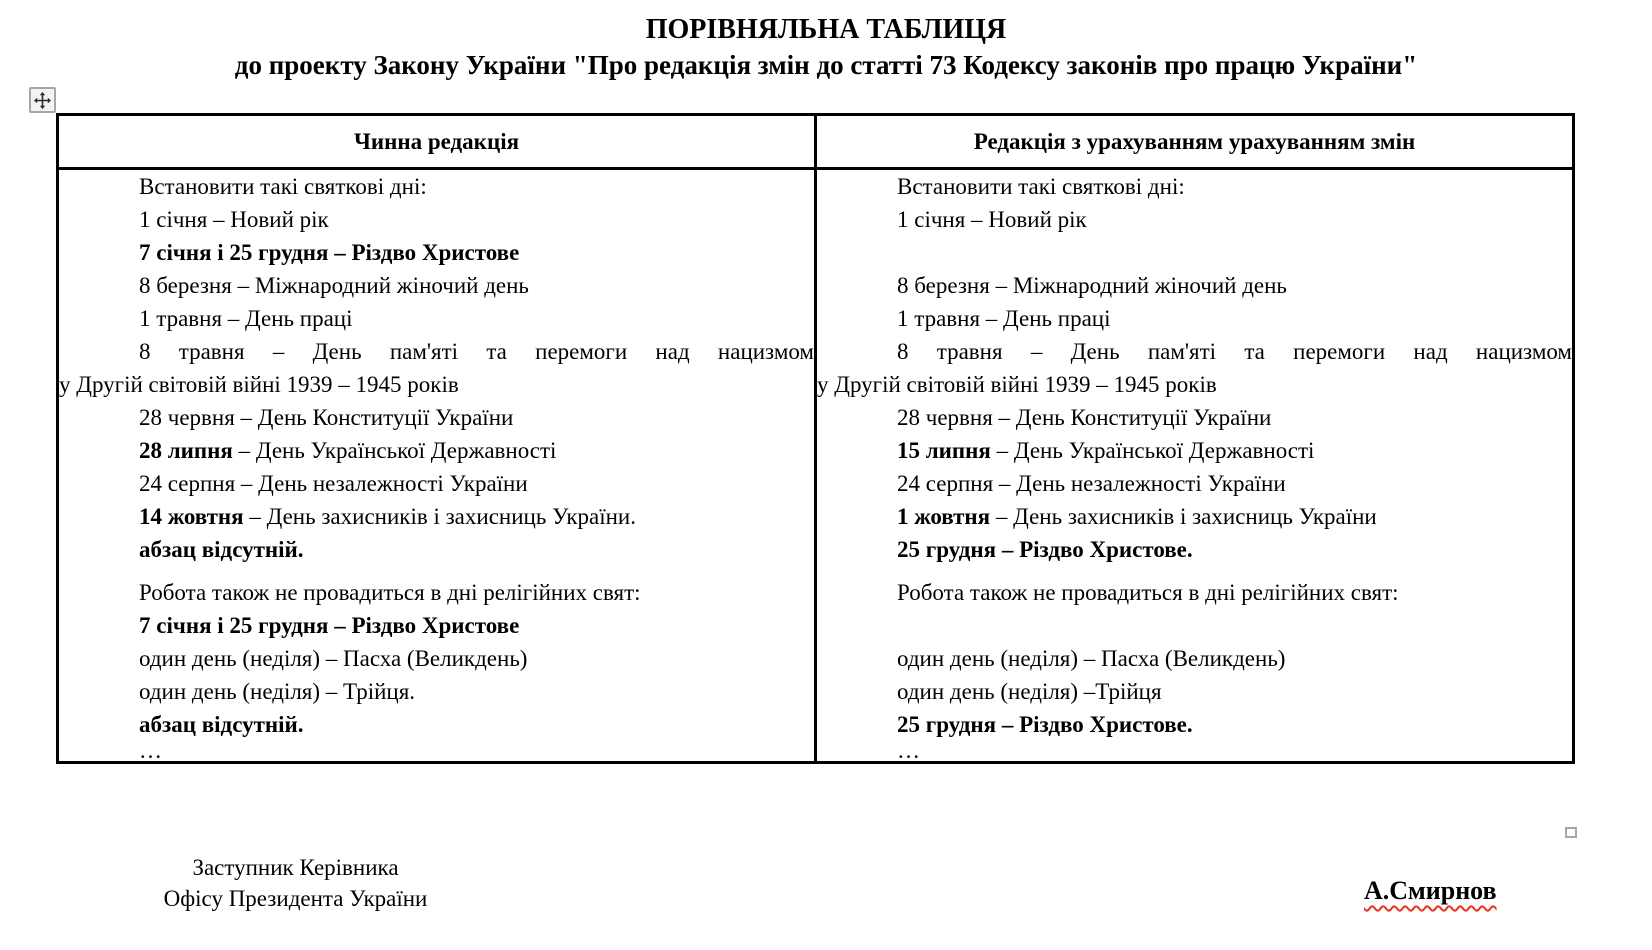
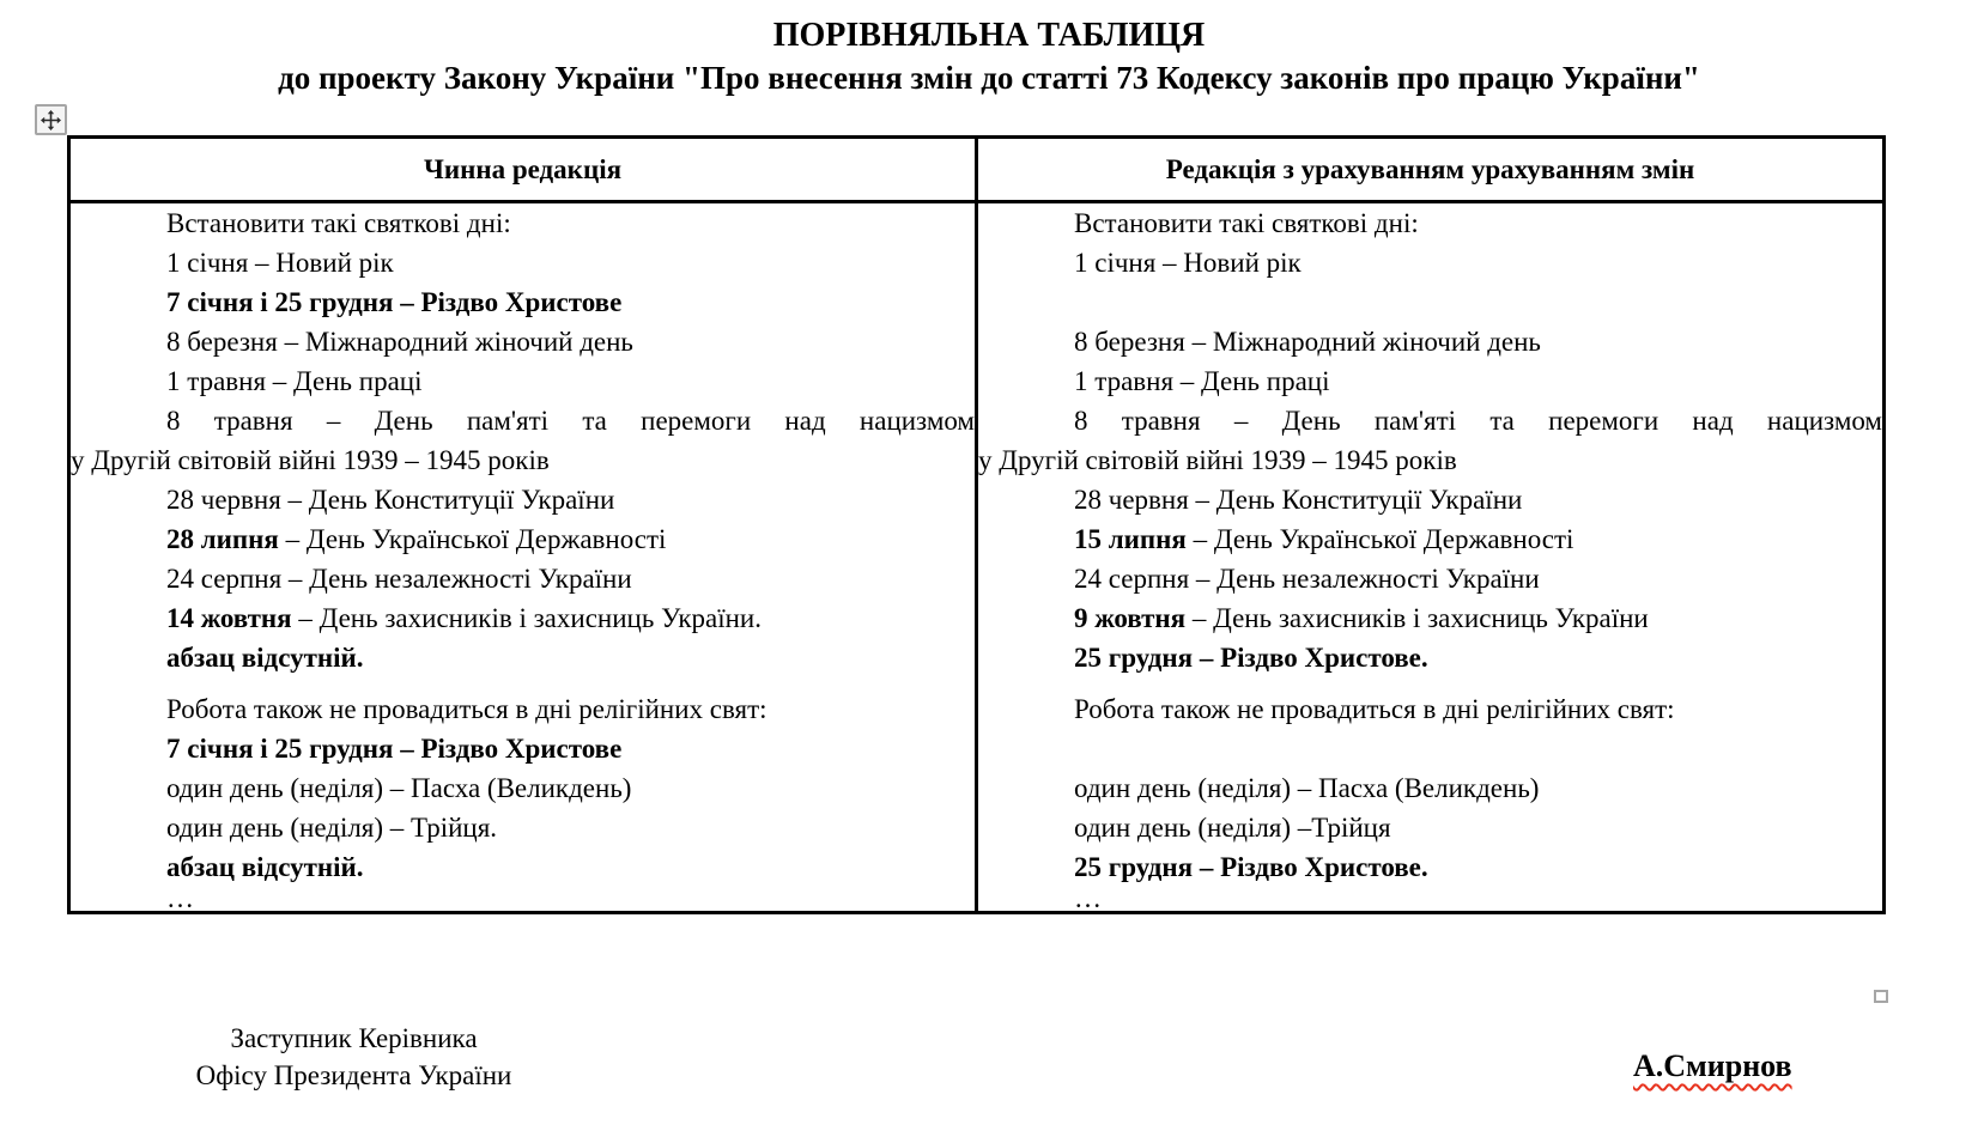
  ПОРІВНЯЛЬНА ТАБЛИЦЯ
- до проекту Закону України "Про редакція змін до статті 73 Кодексу законів про працю України"
+ до проекту Закону України "Про внесення змін до статті 73 Кодексу законів про працю України"
  Чинна редакція	Редакція з урахуванням урахуванням змін
- Встановити такі святкові дні:1 січня – Новий рік7 січня і 25 грудня – Різдво Христове8 березня – Міжнародний жіночий день1 травня – День праці8 травня – День пам'яті та перемоги над нацизмому Другій світовій війні 1939 – 1945 років28 червня – День Конституції України28 липня – День Української Державності24 серпня – День незалежності України14 жовтня – День захисників і захисниць України.абзац відсутній.Робота також не провадиться в дні релігійних свят:7 січня і 25 грудня – Різдво Христовеодин день (неділя) – Пасха (Великдень)один день (неділя) – Трійця.абзац відсутній.…	Встановити такі святкові дні:1 січня – Новий рік 8 березня – Міжнародний жіночий день1 травня – День праці8 травня – День пам'яті та перемоги над нацизмому Другій світовій війні 1939 – 1945 років28 червня – День Конституції України15 липня – День Української Державності24 серпня – День незалежності України1 жовтня – День захисників і захисниць України25 грудня – Різдво Христове.Робота також не провадиться в дні релігійних свят: один день (неділя) – Пасха (Великдень)один день (неділя) –Трійця25 грудня – Різдво Христове.…
+ Встановити такі святкові дні:1 січня – Новий рік7 січня і 25 грудня – Різдво Христове8 березня – Міжнародний жіночий день1 травня – День праці8 травня – День пам'яті та перемоги над нацизмому Другій світовій війні 1939 – 1945 років28 червня – День Конституції України28 липня – День Української Державності24 серпня – День незалежності України14 жовтня – День захисників і захисниць України.абзац відсутній.Робота також не провадиться в дні релігійних свят:7 січня і 25 грудня – Різдво Христовеодин день (неділя) – Пасха (Великдень)один день (неділя) – Трійця.абзац відсутній.…	Встановити такі святкові дні:1 січня – Новий рік 8 березня – Міжнародний жіночий день1 травня – День праці8 травня – День пам'яті та перемоги над нацизмому Другій світовій війні 1939 – 1945 років28 червня – День Конституції України15 липня – День Української Державності24 серпня – День незалежності України9 жовтня – День захисників і захисниць України25 грудня – Різдво Христове.Робота також не провадиться в дні релігійних свят: один день (неділя) – Пасха (Великдень)один день (неділя) –Трійця25 грудня – Різдво Христове.…
  Заступник Керівника
  Офісу Президента України
  А.Смирнов
